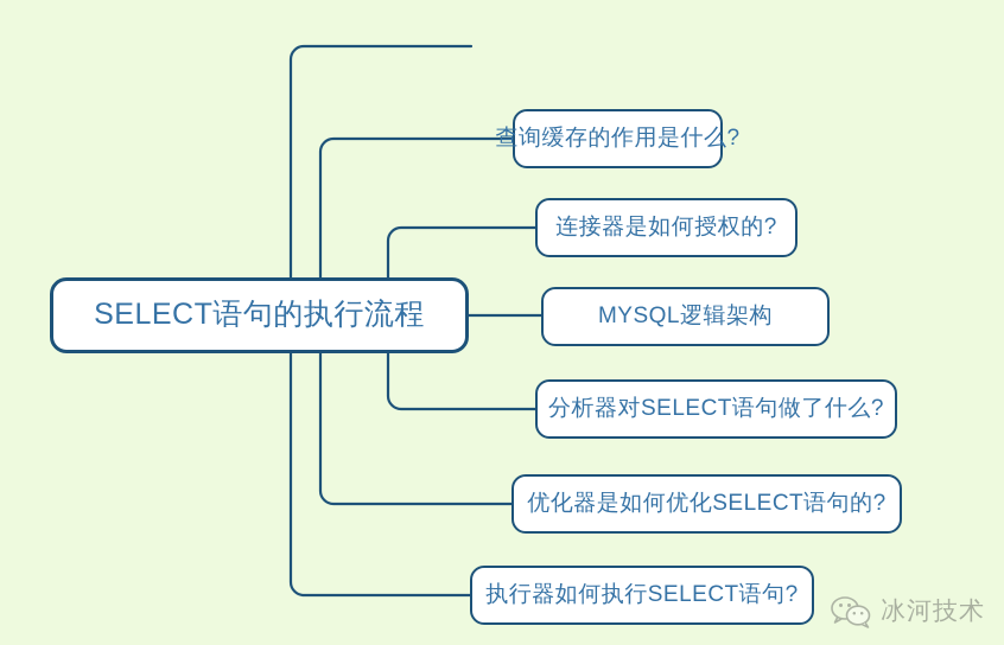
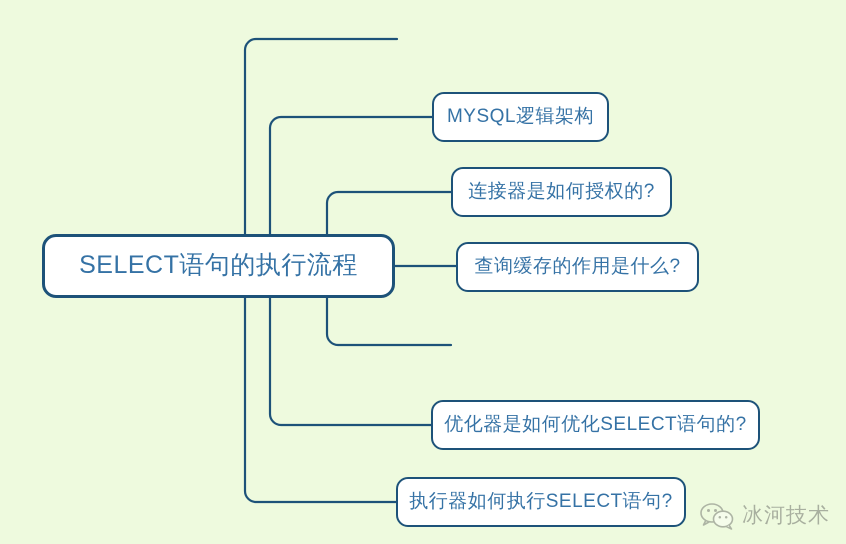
  SELECT语句的执行流程
- 查询缓存的作用是什么?
+ MYSQL逻辑架构
  连接器是如何授权的?
- MYSQL逻辑架构
+ 查询缓存的作用是什么?
- 分析器对SELECT语句做了什么?
  优化器是如何优化SELECT语句的?
  执行器如何执行SELECT语句?
  冰河技术
